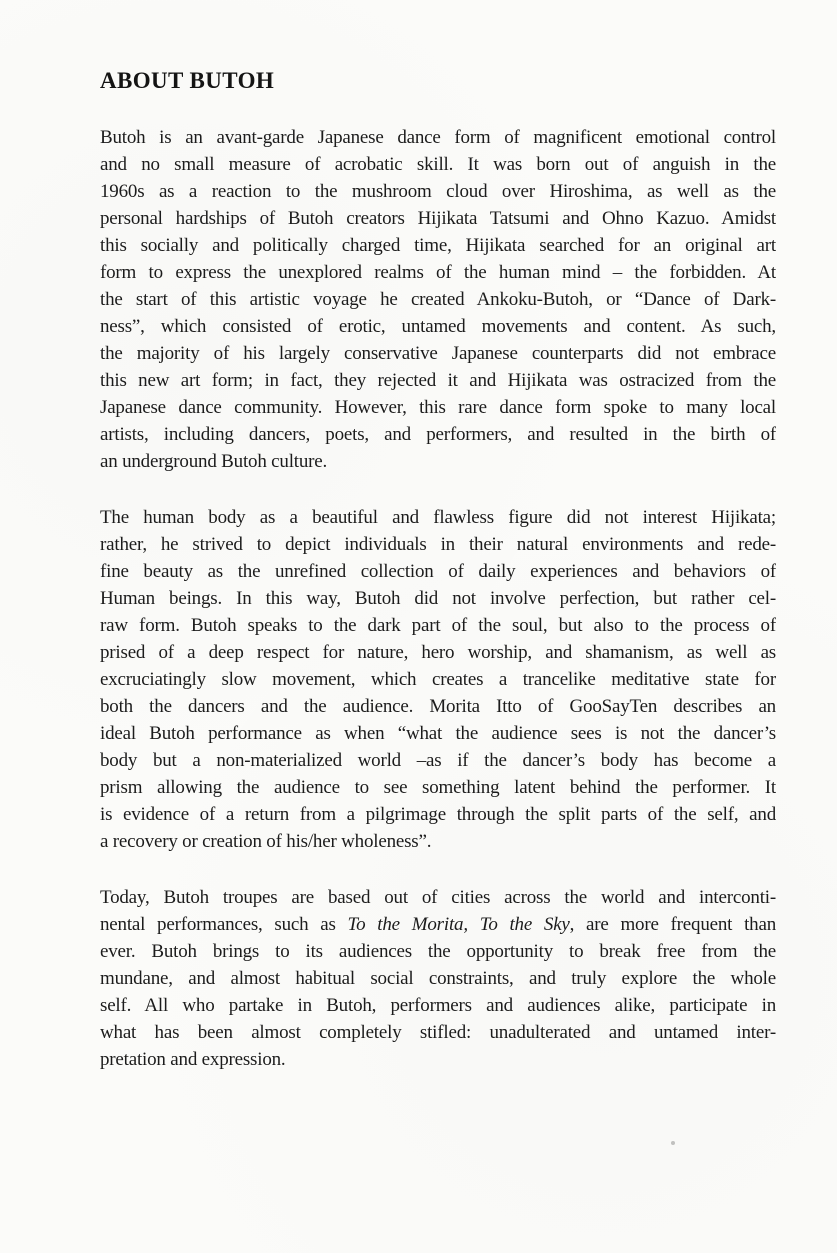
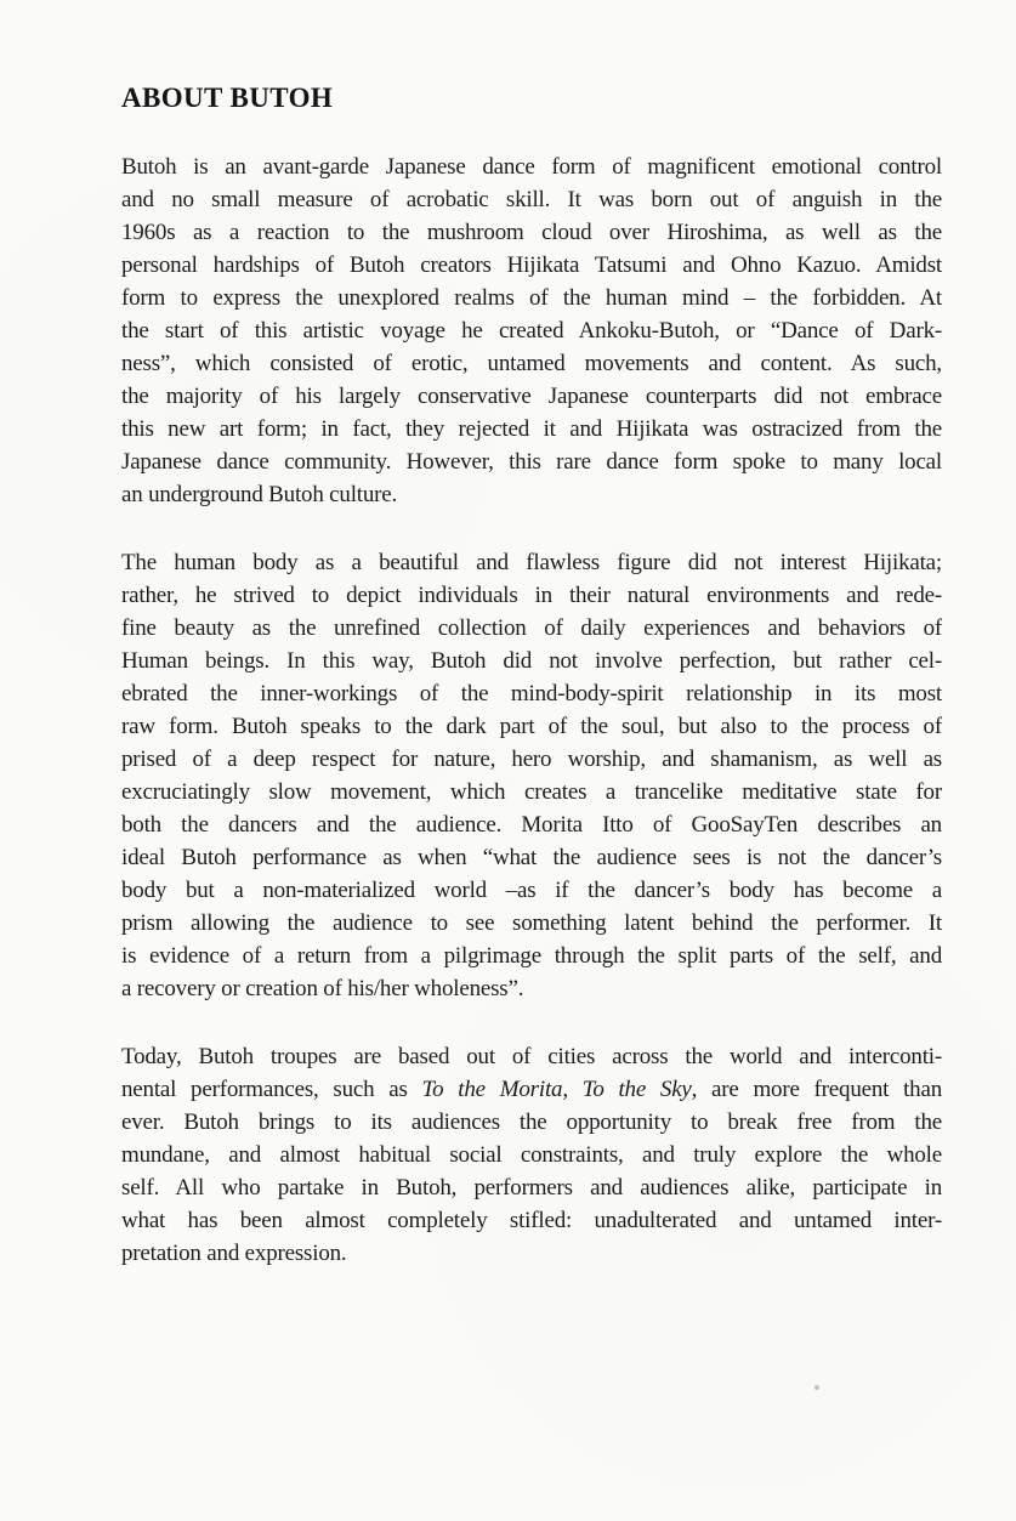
  ABOUT BUTOH
  Butoh is an avant-garde Japanese dance form of magnificent emotional control
  and no small measure of acrobatic skill. It was born out of anguish in the
  1960s as a reaction to the mushroom cloud over Hiroshima, as well as the
  personal hardships of Butoh creators Hijikata Tatsumi and Ohno Kazuo. Amidst
- this socially and politically charged time, Hijikata searched for an original art
  form to express the unexplored realms of the human mind – the forbidden. At
  the start of this artistic voyage he created Ankoku-Butoh, or “Dance of Dark-
  ness”, which consisted of erotic, untamed movements and content. As such,
  the majority of his largely conservative Japanese counterparts did not embrace
  this new art form; in fact, they rejected it and Hijikata was ostracized from the
  Japanese dance community. However, this rare dance form spoke to many local
- artists, including dancers, poets, and performers, and resulted in the birth of
  an underground Butoh culture.
  The human body as a beautiful and flawless figure did not interest Hijikata;
  rather, he strived to depict individuals in their natural environments and rede-
  fine beauty as the unrefined collection of daily experiences and behaviors of
  Human beings. In this way, Butoh did not involve perfection, but rather cel-
+ ebrated the inner-workings of the mind-body-spirit relationship in its most
  raw form. Butoh speaks to the dark part of the soul, but also to the process of
  prised of a deep respect for nature, hero worship, and shamanism, as well as
  excruciatingly slow movement, which creates a trancelike meditative state for
  both the dancers and the audience. Morita Itto of GooSayTen describes an
  ideal Butoh performance as when “what the audience sees is not the dancer’s
  body but a non-materialized world –as if the dancer’s body has become a
  prism allowing the audience to see something latent behind the performer. It
  is evidence of a return from a pilgrimage through the split parts of the self, and
  a recovery or creation of his/her wholeness”.
  Today, Butoh troupes are based out of cities across the world and interconti-
  nental performances, such as To the Morita, To the Sky, are more frequent than
  ever. Butoh brings to its audiences the opportunity to break free from the
  mundane, and almost habitual social constraints, and truly explore the whole
  self. All who partake in Butoh, performers and audiences alike, participate in
  what has been almost completely stifled: unadulterated and untamed inter-
  pretation and expression.
